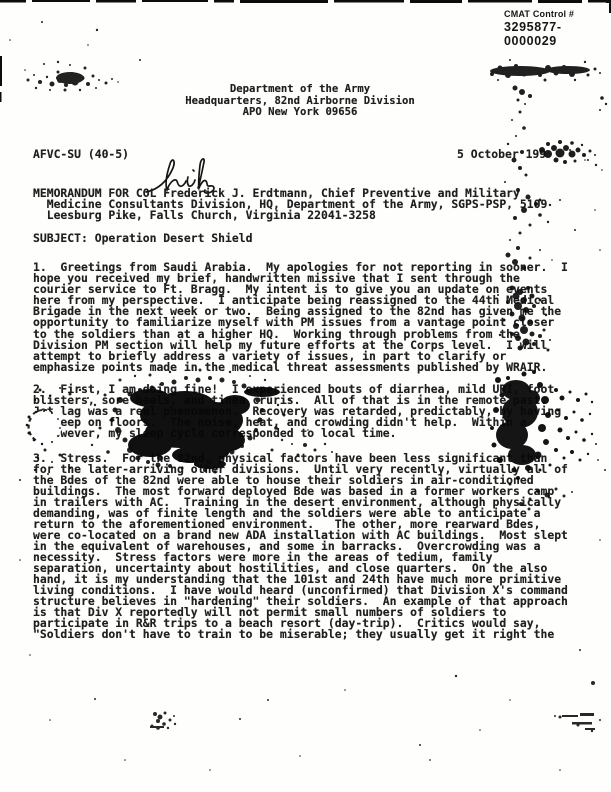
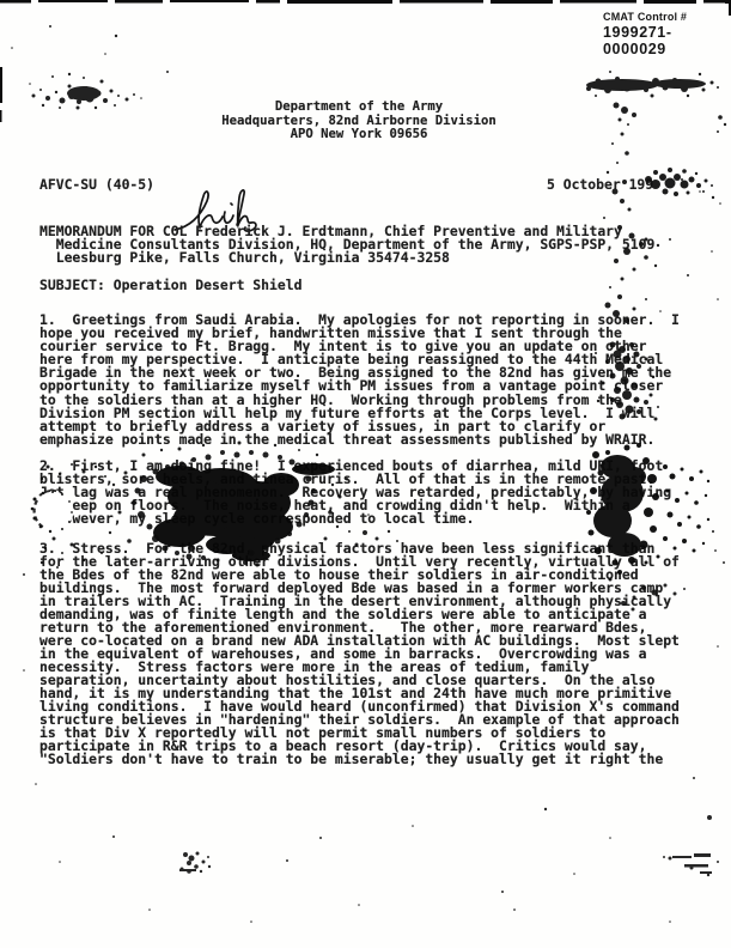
  CMAT Control #
- 3295877-0000029
+ 1999271-0000029
  Department of the Army
  Headquarters, 82nd Airborne Division
  APO New York 09656
  AFVC-SU (40-5)
  5 October 199
  MEMORANDUM FOR COL Frederick J. Erdtmann, Chief Preventive and Military
  Medicine Consultants Division, HQ, Department of the Army, SGPS-PSP, 519
- Leesburg Pike, Falls Church, Virginia 22041-3258
+ Leesburg Pike, Falls Church, Virginia 35474-3258
  SUBJECT: Operation Desert Shield
  1. Greetings from Saudi Arabia. My apologies for not reporting in sooer. I
  hope you received my brief, handwritten missive that I sent through the
- courier service to Ft. Bragg. My intent is to give you an update on events
+ courier service to Ft. Bragg. My intent is to give you an update on other
  here from my perspective. I anticipate being reassigned to the 44th Meical
  Brigade in the next week or two. Being assigned to the 82nd has given me the
  opportunity to familiarize myself with PM issues from a vantage point clser
  to the soldiers than at a higher HQ. Working through problems from the
  Division PM section will help my future efforts at the Corps level. I will
  attempt to briefly address a variety of issues, in part to clarify or
  emphasize points made in the medical threat assessments published by WRAIR.
  2. First, I am ding fine! Irienced bouts of diarrhea, mild U foot
  eep on floor heat, and crowding didn't help. Withi
  3. Stress. Fo tehysical factors have been less significann
  for the later-arriving other divisions. Until very recently, virtuallyll of
  the Bdes of the 82nd were able to house their soldiers in air-conditioned
  buildings. The most forward deployed Bde was based in a former workers cmp
  in trailers with AC. Training in the desert environment, although physically
  demanding, was of finite length and the soldiers were able to anticipate a
  return to the aforementioned environment. The other, more rearward Bdes,
  were co-located on a brand new ADA installation with AC buildings. Most slept
  in the equivalent of warehouses, and some in barracks. Overcrowding was a
  necessity. Stress factors were more in the areas of tedium, family
  separation, uncertainty about hostilities, and close quarters. On the also
  hand, it is my understanding that the 101st and 24th have much more primitive
  living conditions. I have would heard (unconfirmed) that Division X's command
  structure believes in "hardening" their soldiers. An example of that approach
  is that Div X reportedly will not permit small numbers of soldiers to
  participate in R&R trips to a beach resort (day-trip). Critics would say,
  "Soldiers don't have to train to be miserable; they usually get it right the
